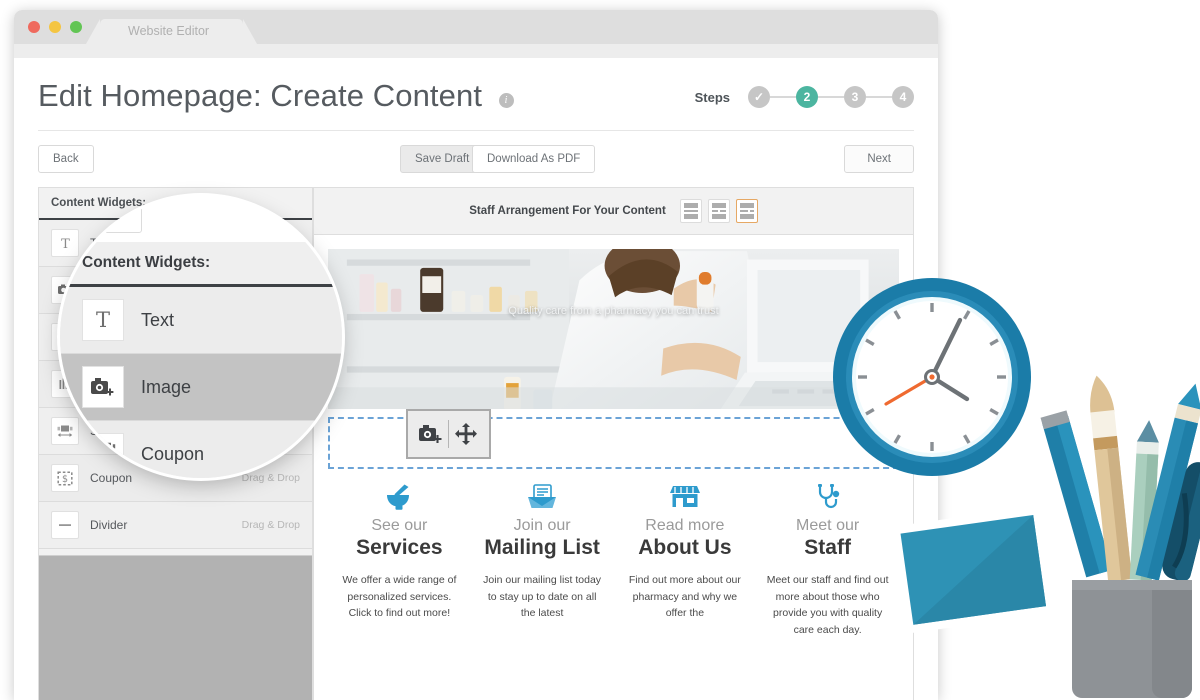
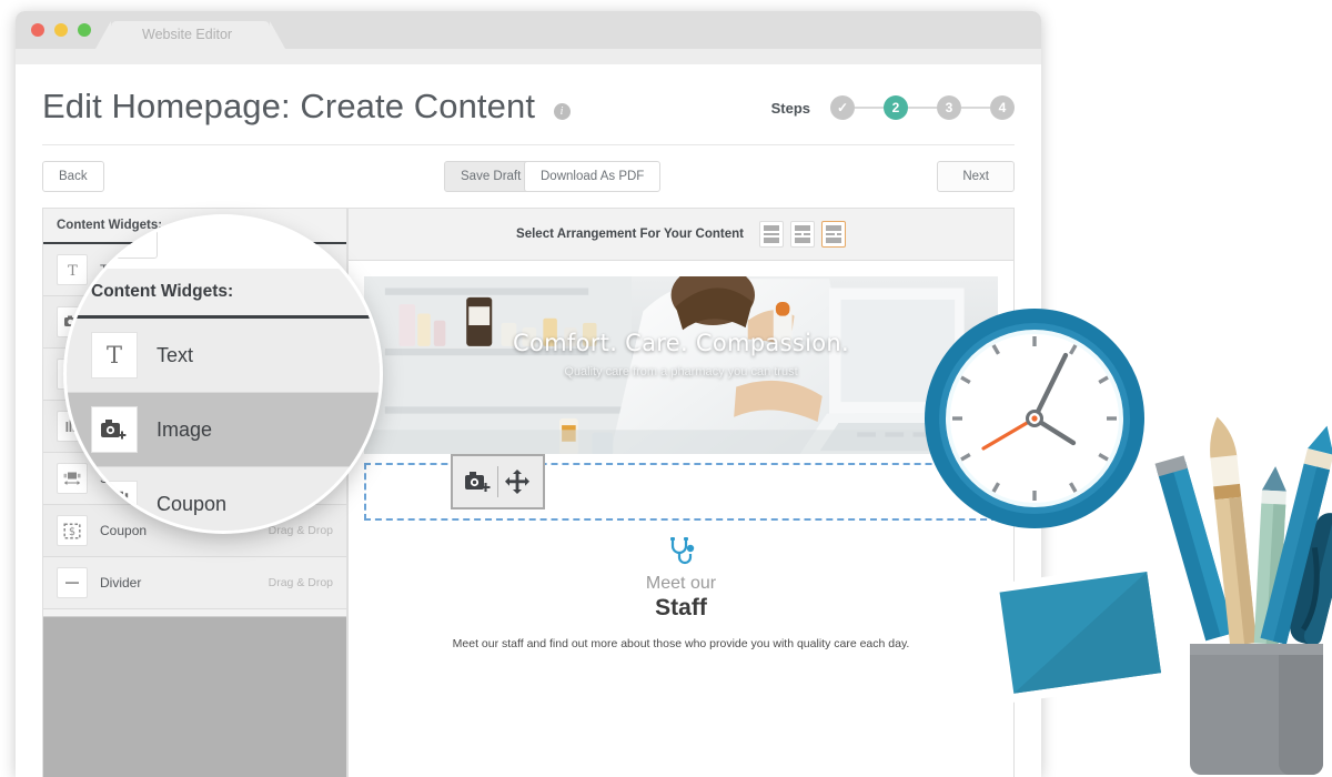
  Website Editor
  Edit Homepage: Create Content i
  Steps
  ✓
  2
  3
  4
  Back
  Save Draft
  Download As PDF
  Next
  $
  Coupon
  Drag & Drop
  Divider
  Drag & Drop
- Staff Arrangement For Your Content
+ Select Arrangement For Your Content
+ Comfort. Care. Compassion.
  Quality care from a pharmacy you can trust
- See our
- Services
- We offer a wide range of personalized services. Click to find out more!
- Join our
- Mailing List
- Join our mailing list today to stay up to date on all the latest
- Read more
- About Us
- Find out more about our pharmacy and why we offer the
  Meet our
  Staff
  Meet our staff and find out more about those who provide you with quality care each day.
  Back
  Content Widgets:
  T
  Text
  Image
  $
  Coupon
